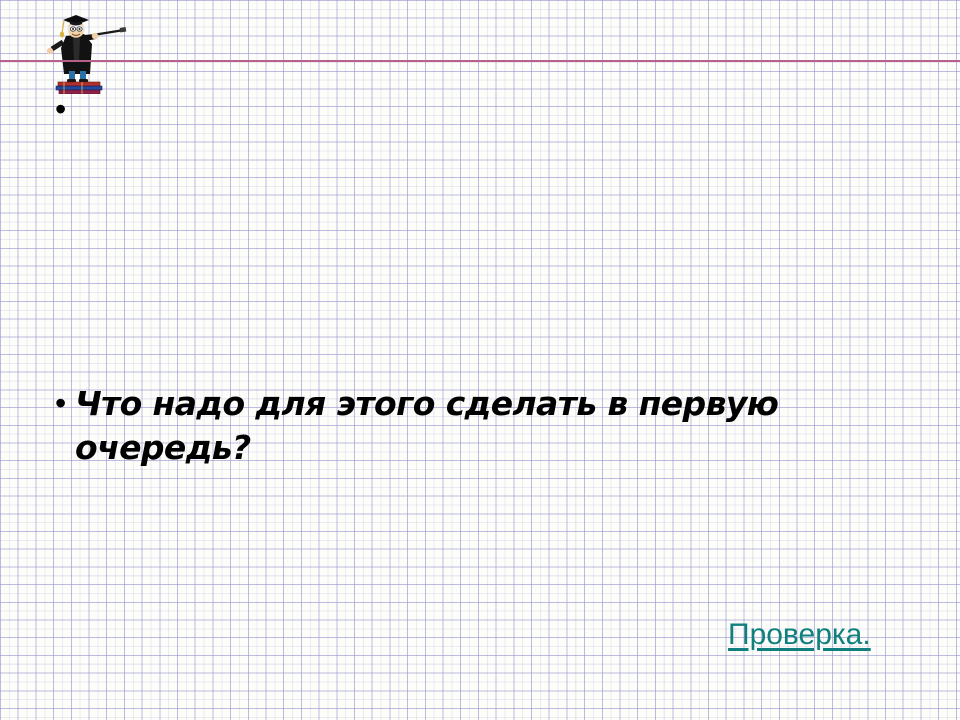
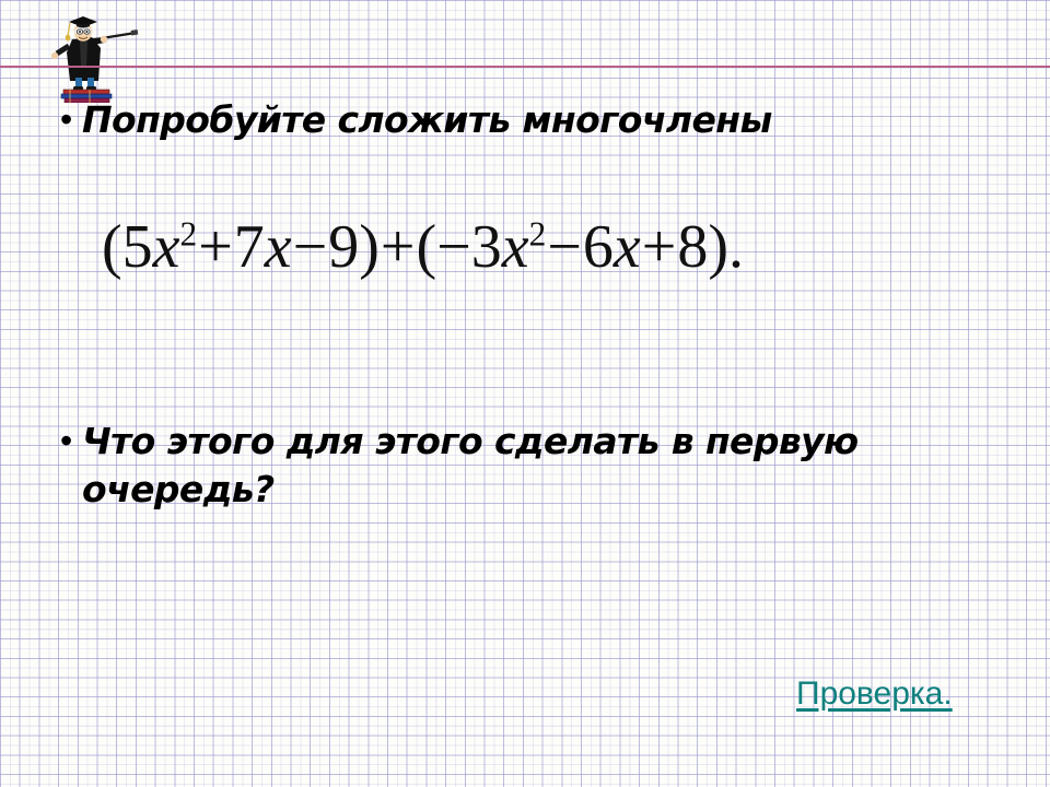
  •
+ Попробуйте сложить многочлены
+ (5x2+7x−9)+(−3x2−6x+8).
  •
- Что надо для этого сделать в первую очередь?
+ Что этого для этого сделать в первую очередь?
  Проверка.
